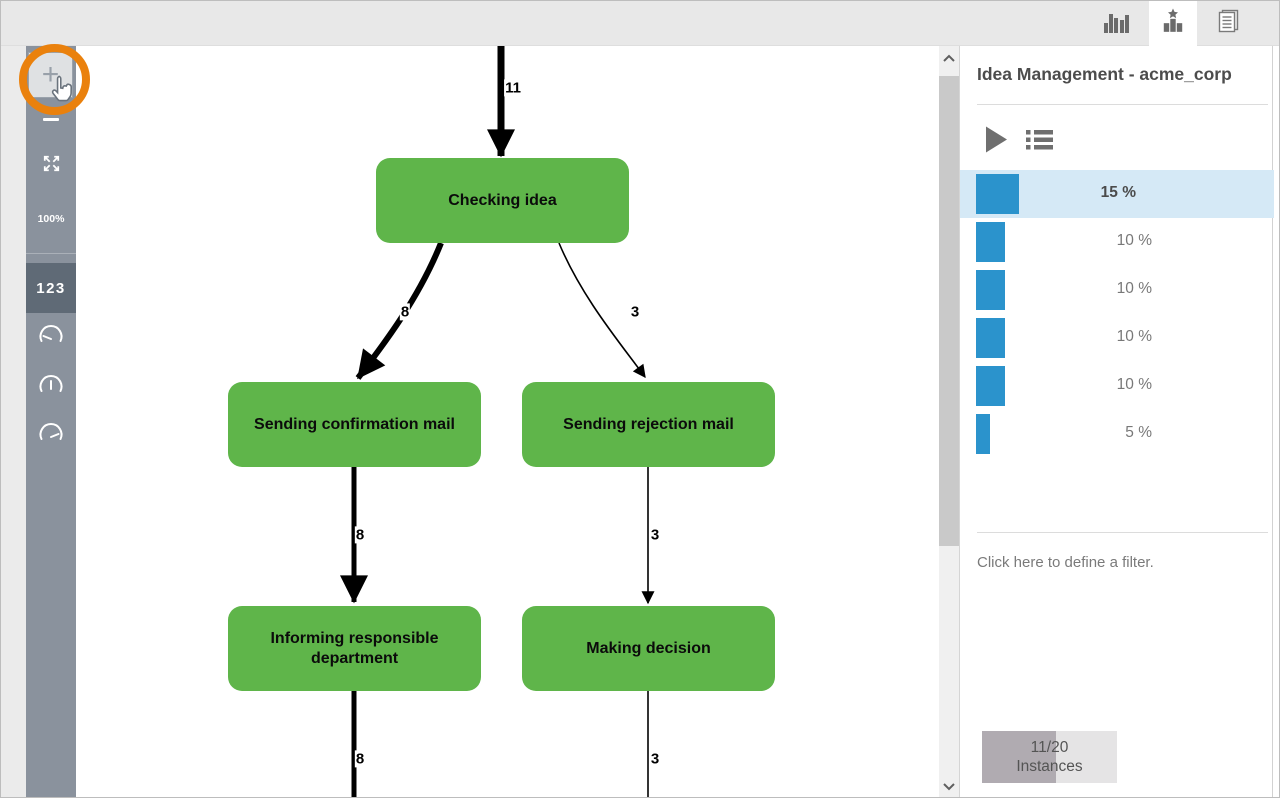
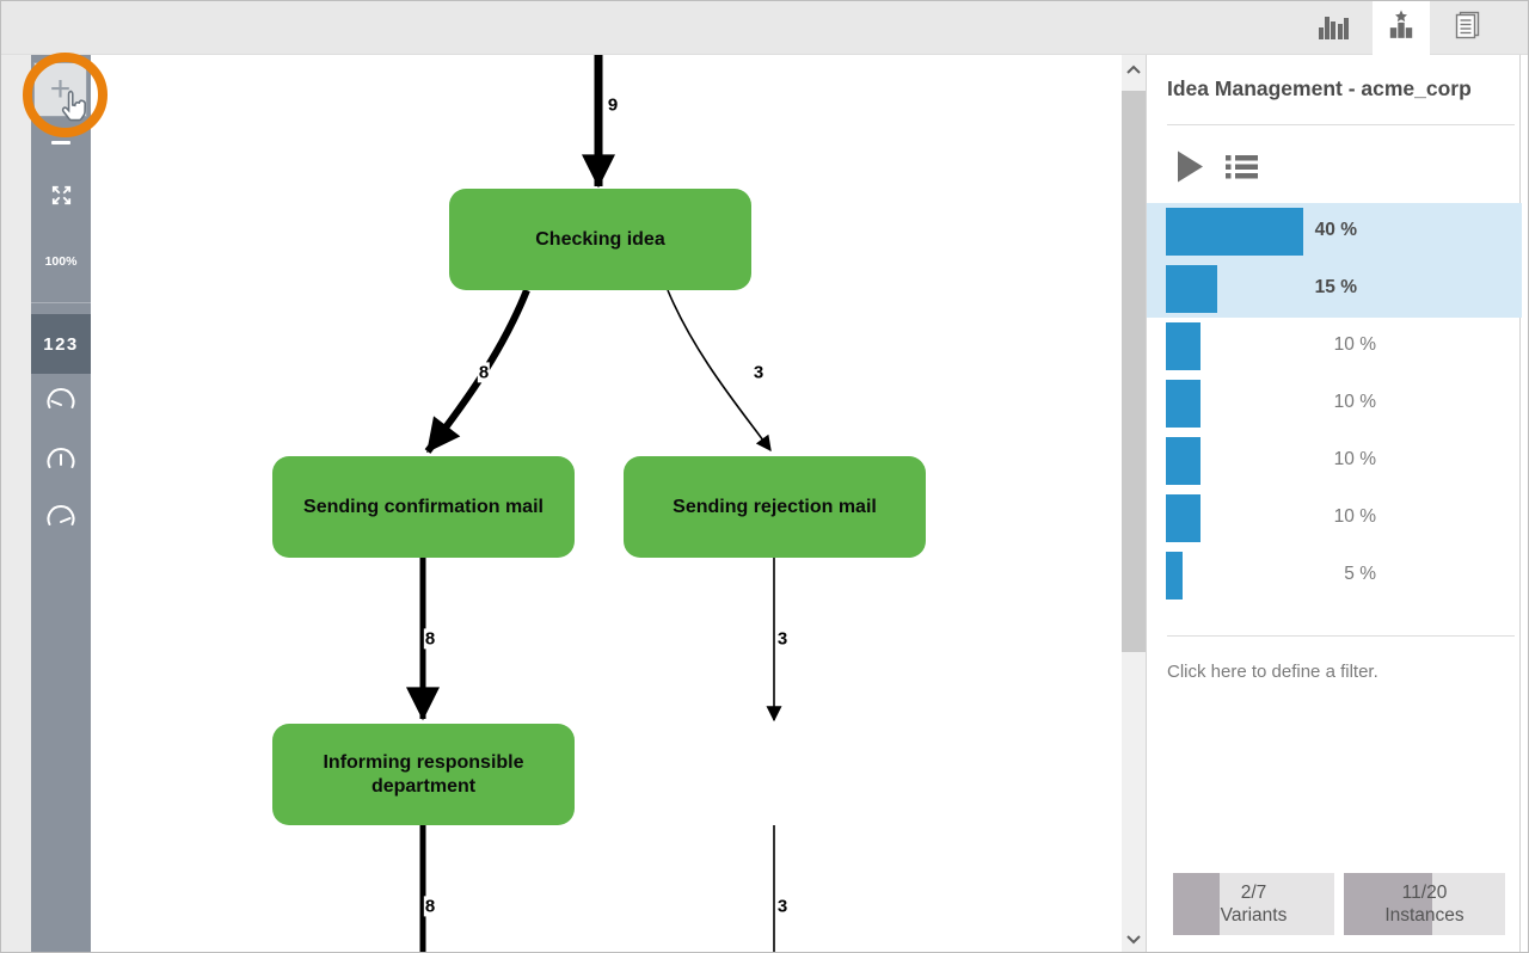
  +
  100%
  123
  Checking idea
  Sending confirmation mail
  Sending rejection mail
  Informing responsible department
- Making decision
- 11
+ 9
  8
  3
  8
  3
  8
  3
  Idea Management - acme_corp
+ 40 %
  15 %
  10 %
  10 %
  10 %
  10 %
  5 %
  Click here to define a filter.
+ 2/7
+ Variants
  11/20
  Instances
